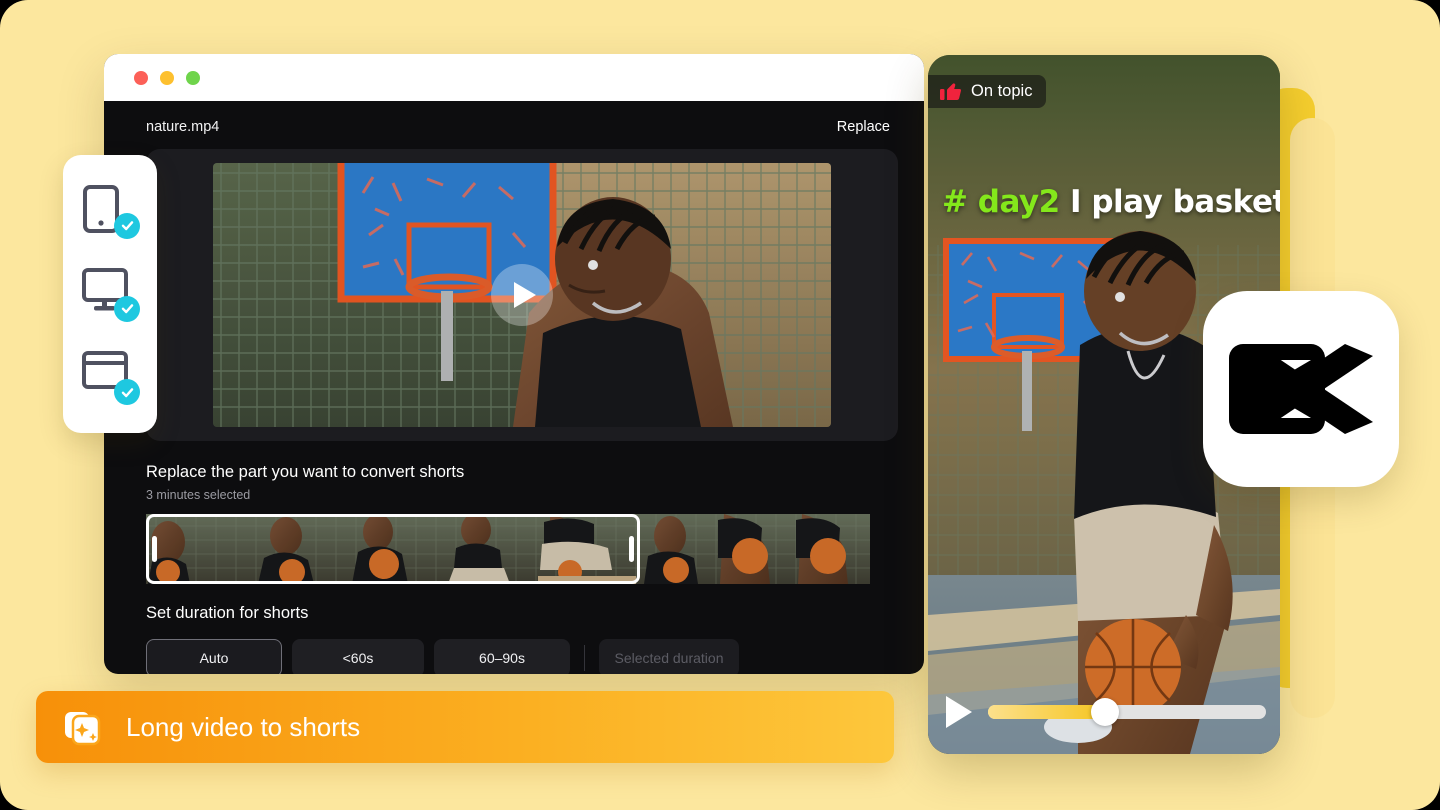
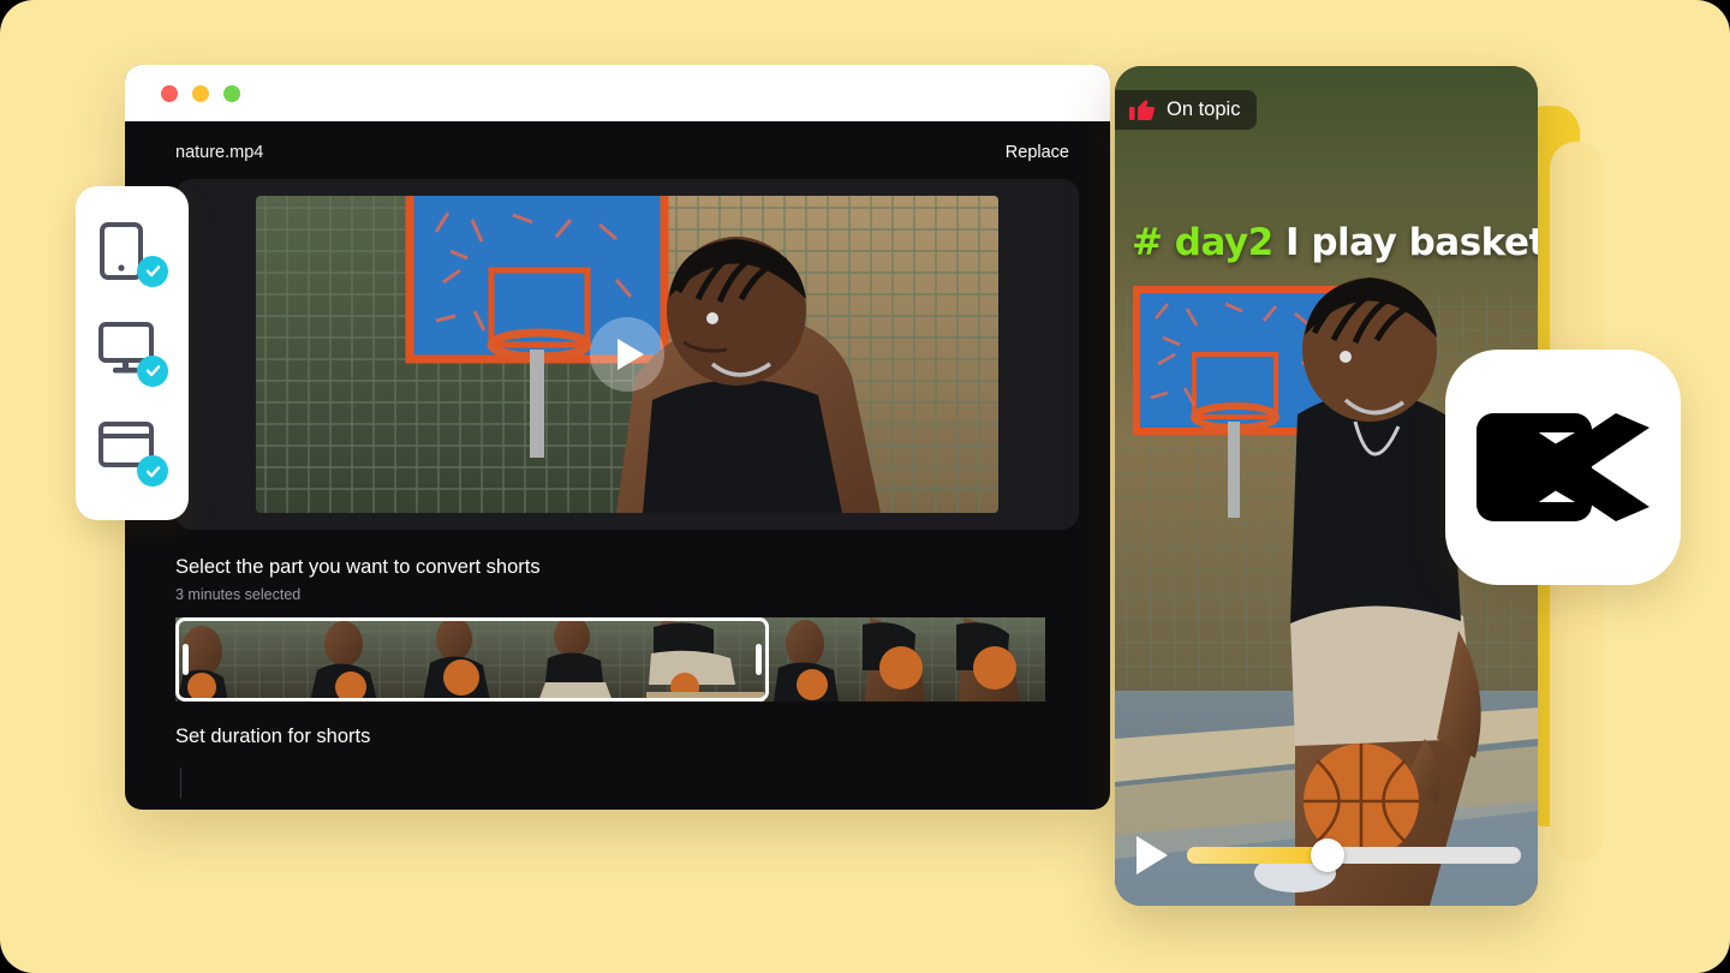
  nature.mp4
  Replace
- Replace the part you want to convert shorts
+ Select the part you want to convert shorts
  3 minutes selected
  Set duration for shorts
- Auto
- <60s
- 60–90s
- Selected duration
  On topic
  # day2 I play basket
- Long video to shorts
